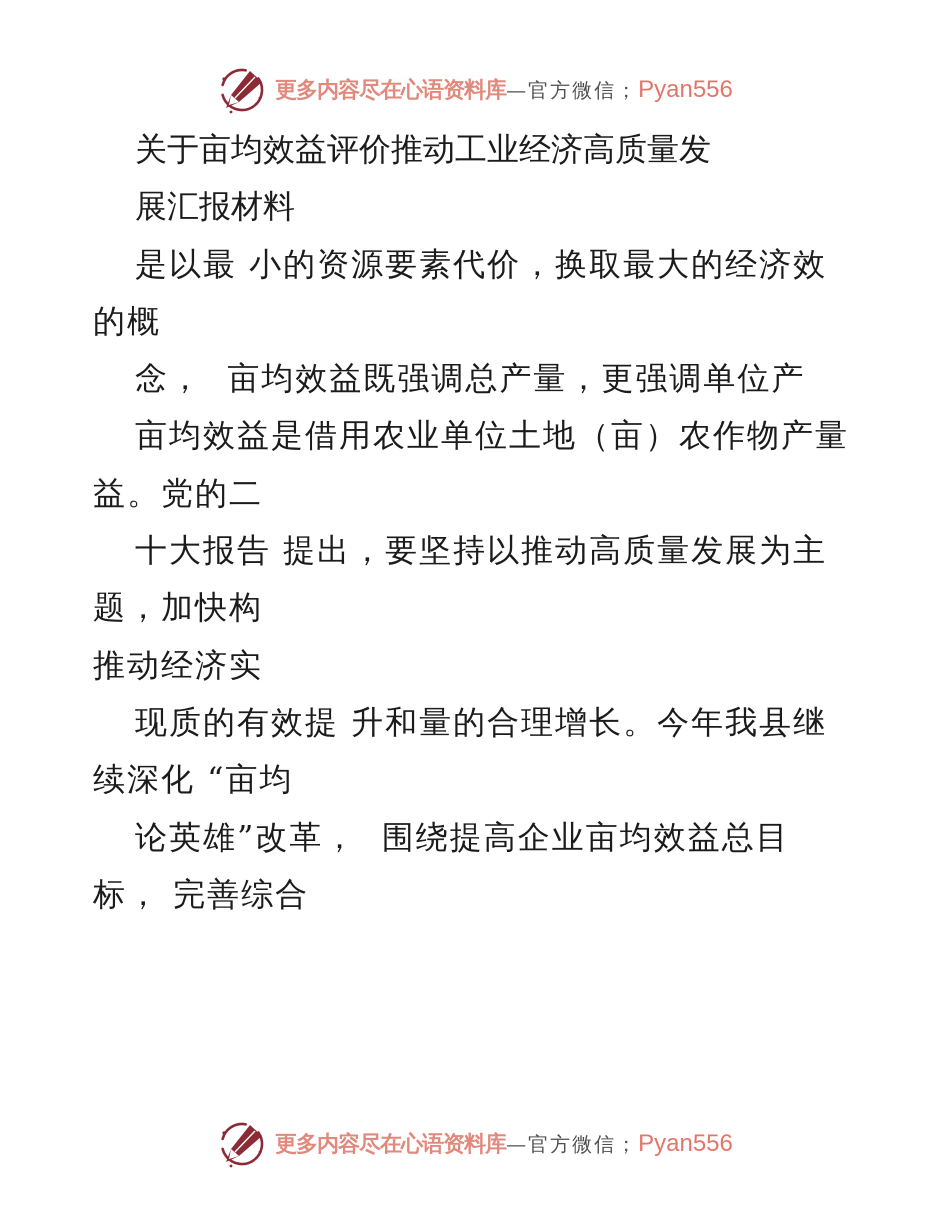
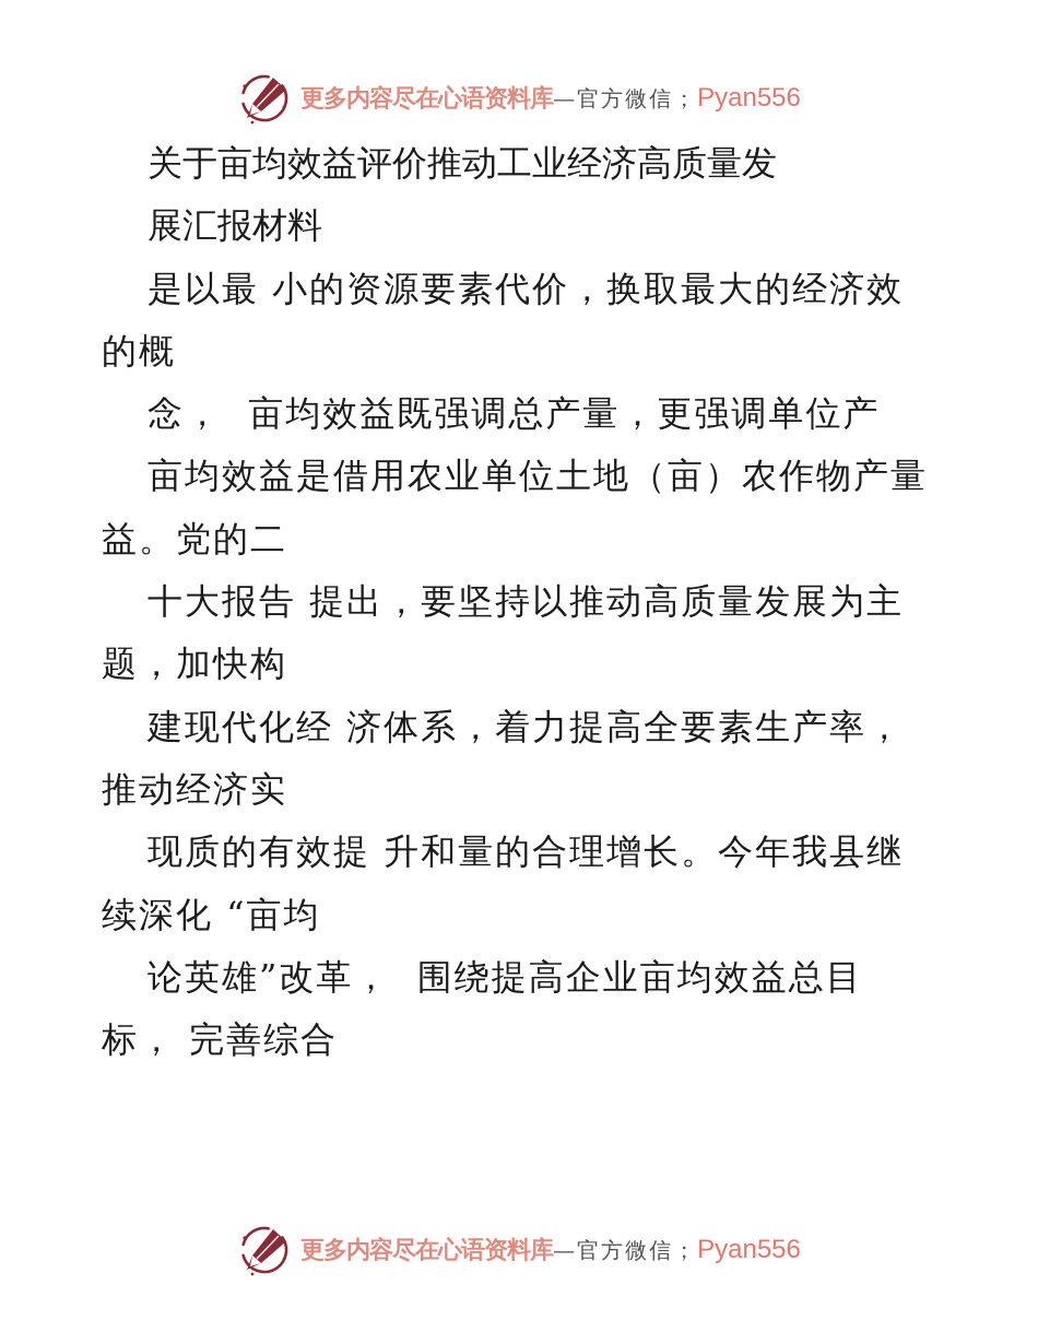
  更多内容尽在心语资料库
  —官方微信；
  Pyan556
  关于亩均效益评价推动工业经济高质量发
  展汇报材料
  是以最 小的资源要素代价，换取最大的经济效
  的概
  念， 亩均效益既强调总产量，更强调单位产
  亩均效益是借用农业单位土地（亩）农作物产量
  益。党的二
  十大报告 提出，要坚持以推动高质量发展为主
  题，加快构
+ 建现代化经 济体系，着力提高全要素生产率，
  推动经济实
  现质的有效提 升和量的合理增长。今年我县继
  续深化 “亩均
  论英雄”改革， 围绕提高企业亩均效益总目
  标， 完善综合
  更多内容尽在心语资料库
  —官方微信；
  Pyan556
